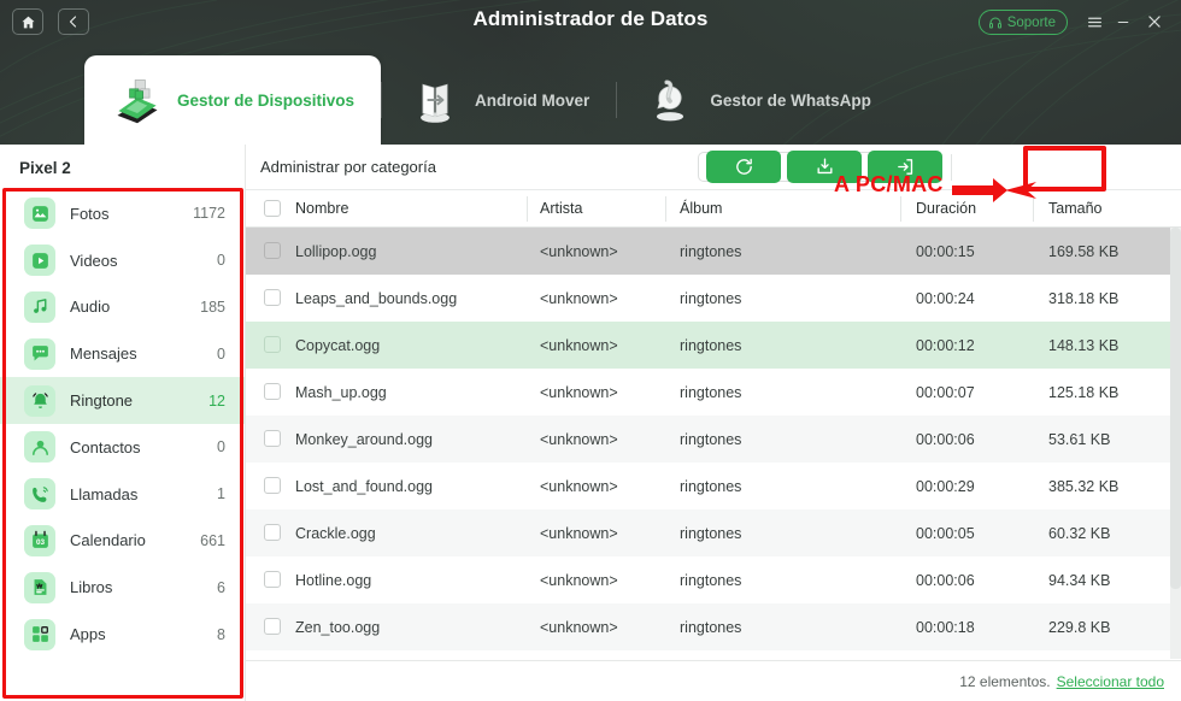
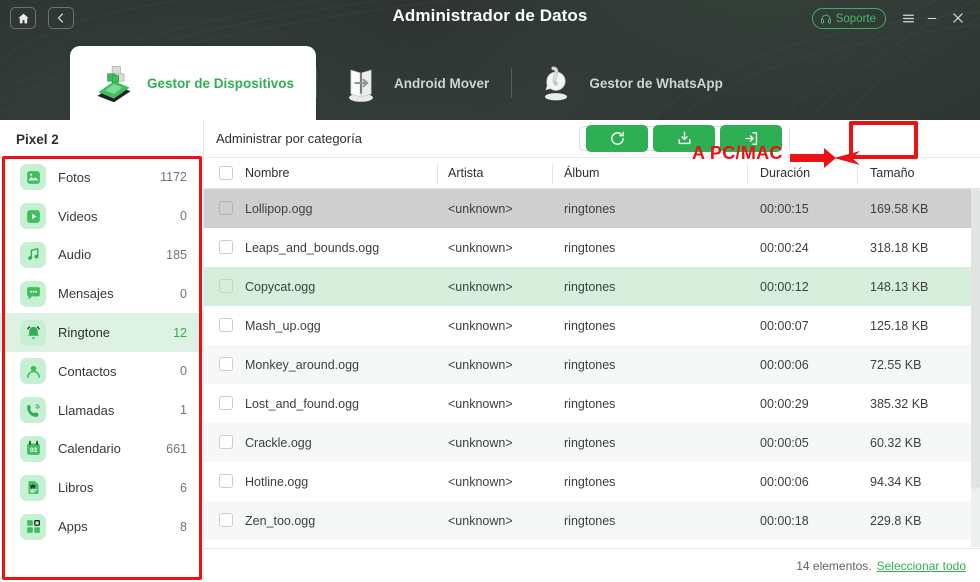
  Administrador de Datos
  Soporte
  Gestor de Dispositivos
  Android Mover
  Gestor de WhatsApp
  Pixel 2
  Fotos
  1172
  Videos
  0
  Audio
  185
  Mensajes
  0
  Ringtone
  12
  Contactos
  0
  Llamadas
  1
  Calendario
  661
  Libros
  6
  Apps
  8
  Administrar por categoría
  Nombre
  Artista
  Álbum
  Duración
  Tamaño
  Lollipop.ogg
  <unknown>
  ringtones
  00:00:15
  169.58 KB
  Leaps_and_bounds.ogg
  <unknown>
  ringtones
  00:00:24
  318.18 KB
  Copycat.ogg
  <unknown>
  ringtones
  00:00:12
  148.13 KB
  Mash_up.ogg
  <unknown>
  ringtones
  00:00:07
  125.18 KB
  Monkey_around.ogg
  <unknown>
  ringtones
  00:00:06
- 53.61 KB
+ 72.55 KB
  Lost_and_found.ogg
  <unknown>
  ringtones
  00:00:29
  385.32 KB
  Crackle.ogg
  <unknown>
  ringtones
  00:00:05
  60.32 KB
  Hotline.ogg
  <unknown>
  ringtones
  00:00:06
  94.34 KB
  Zen_too.ogg
  <unknown>
  ringtones
  00:00:18
  229.8 KB
- 12 elementos.
+ 14 elementos.
  Seleccionar todo
  A PC/MAC
